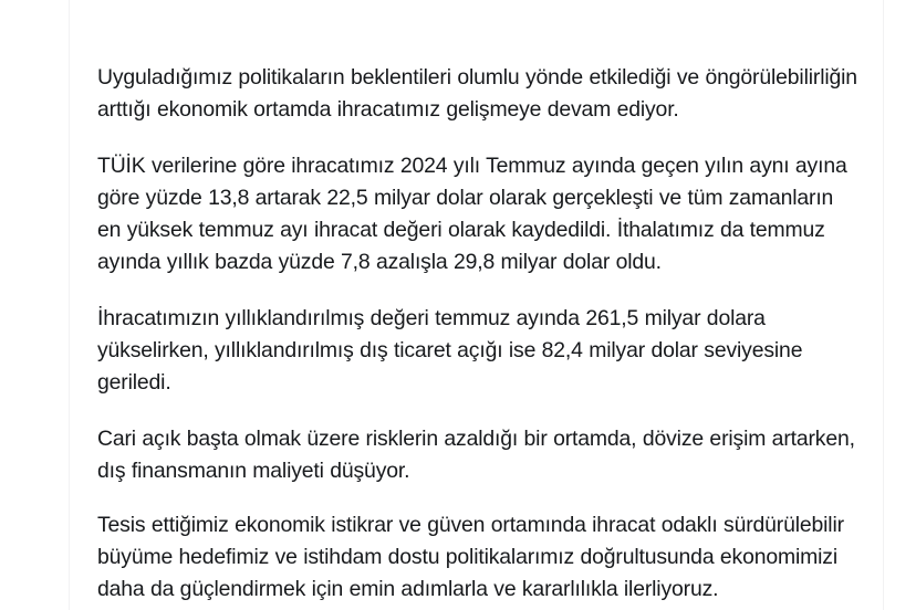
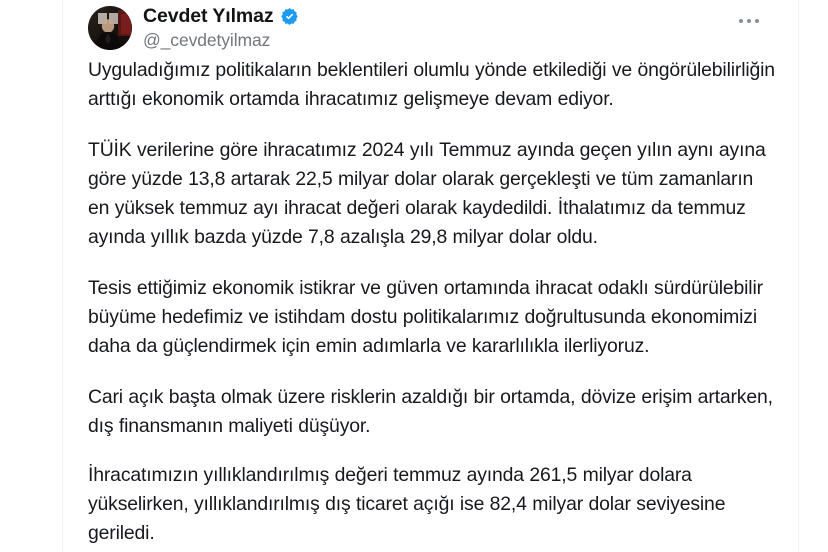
+ Cevdet Yılmaz
+ @_cevdetyilmaz
  Uyguladığımız politikaların beklentileri olumlu yönde etkilediği ve öngörülebilirliğin arttığı ekonomik ortamda ihracatımız gelişmeye devam ediyor.
  TÜİK verilerine göre ihracatımız 2024 yılı Temmuz ayında geçen yılın aynı ayına göre yüzde 13,8 artarak 22,5 milyar dolar olarak gerçekleşti ve tüm zamanların en yüksek temmuz ayı ihracat değeri olarak kaydedildi. İthalatımız da temmuz ayında yıllık bazda yüzde 7,8 azalışla 29,8 milyar dolar oldu.
- İhracatımızın yıllıklandırılmış değeri temmuz ayında 261,5 milyar dolara yükselirken, yıllıklandırılmış dış ticaret açığı ise 82,4 milyar dolar seviyesine geriledi.
+ Tesis ettiğimiz ekonomik istikrar ve güven ortamında ihracat odaklı sürdürülebilir büyüme hedefimiz ve istihdam dostu politikalarımız doğrultusunda ekonomimizi daha da güçlendirmek için emin adımlarla ve kararlılıkla ilerliyoruz.
  Cari açık başta olmak üzere risklerin azaldığı bir ortamda, dövize erişim artarken, dış finansmanın maliyeti düşüyor.
- Tesis ettiğimiz ekonomik istikrar ve güven ortamında ihracat odaklı sürdürülebilir büyüme hedefimiz ve istihdam dostu politikalarımız doğrultusunda ekonomimizi daha da güçlendirmek için emin adımlarla ve kararlılıkla ilerliyoruz.
+ İhracatımızın yıllıklandırılmış değeri temmuz ayında 261,5 milyar dolara yükselirken, yıllıklandırılmış dış ticaret açığı ise 82,4 milyar dolar seviyesine geriledi.
